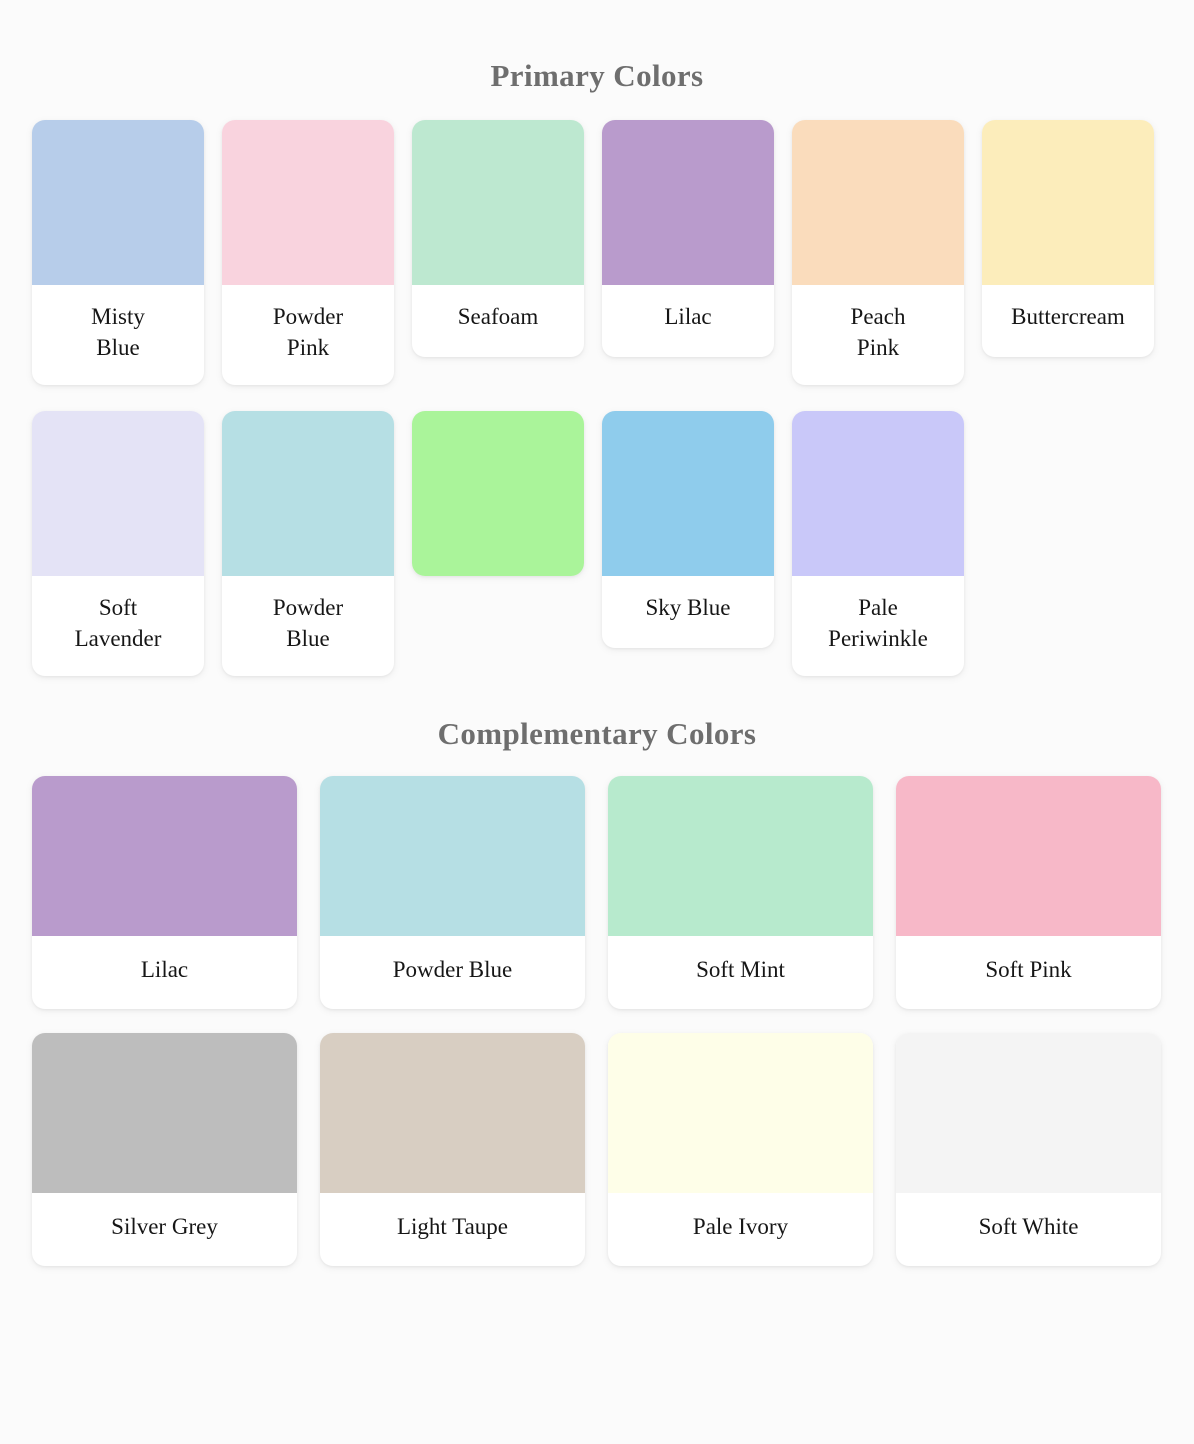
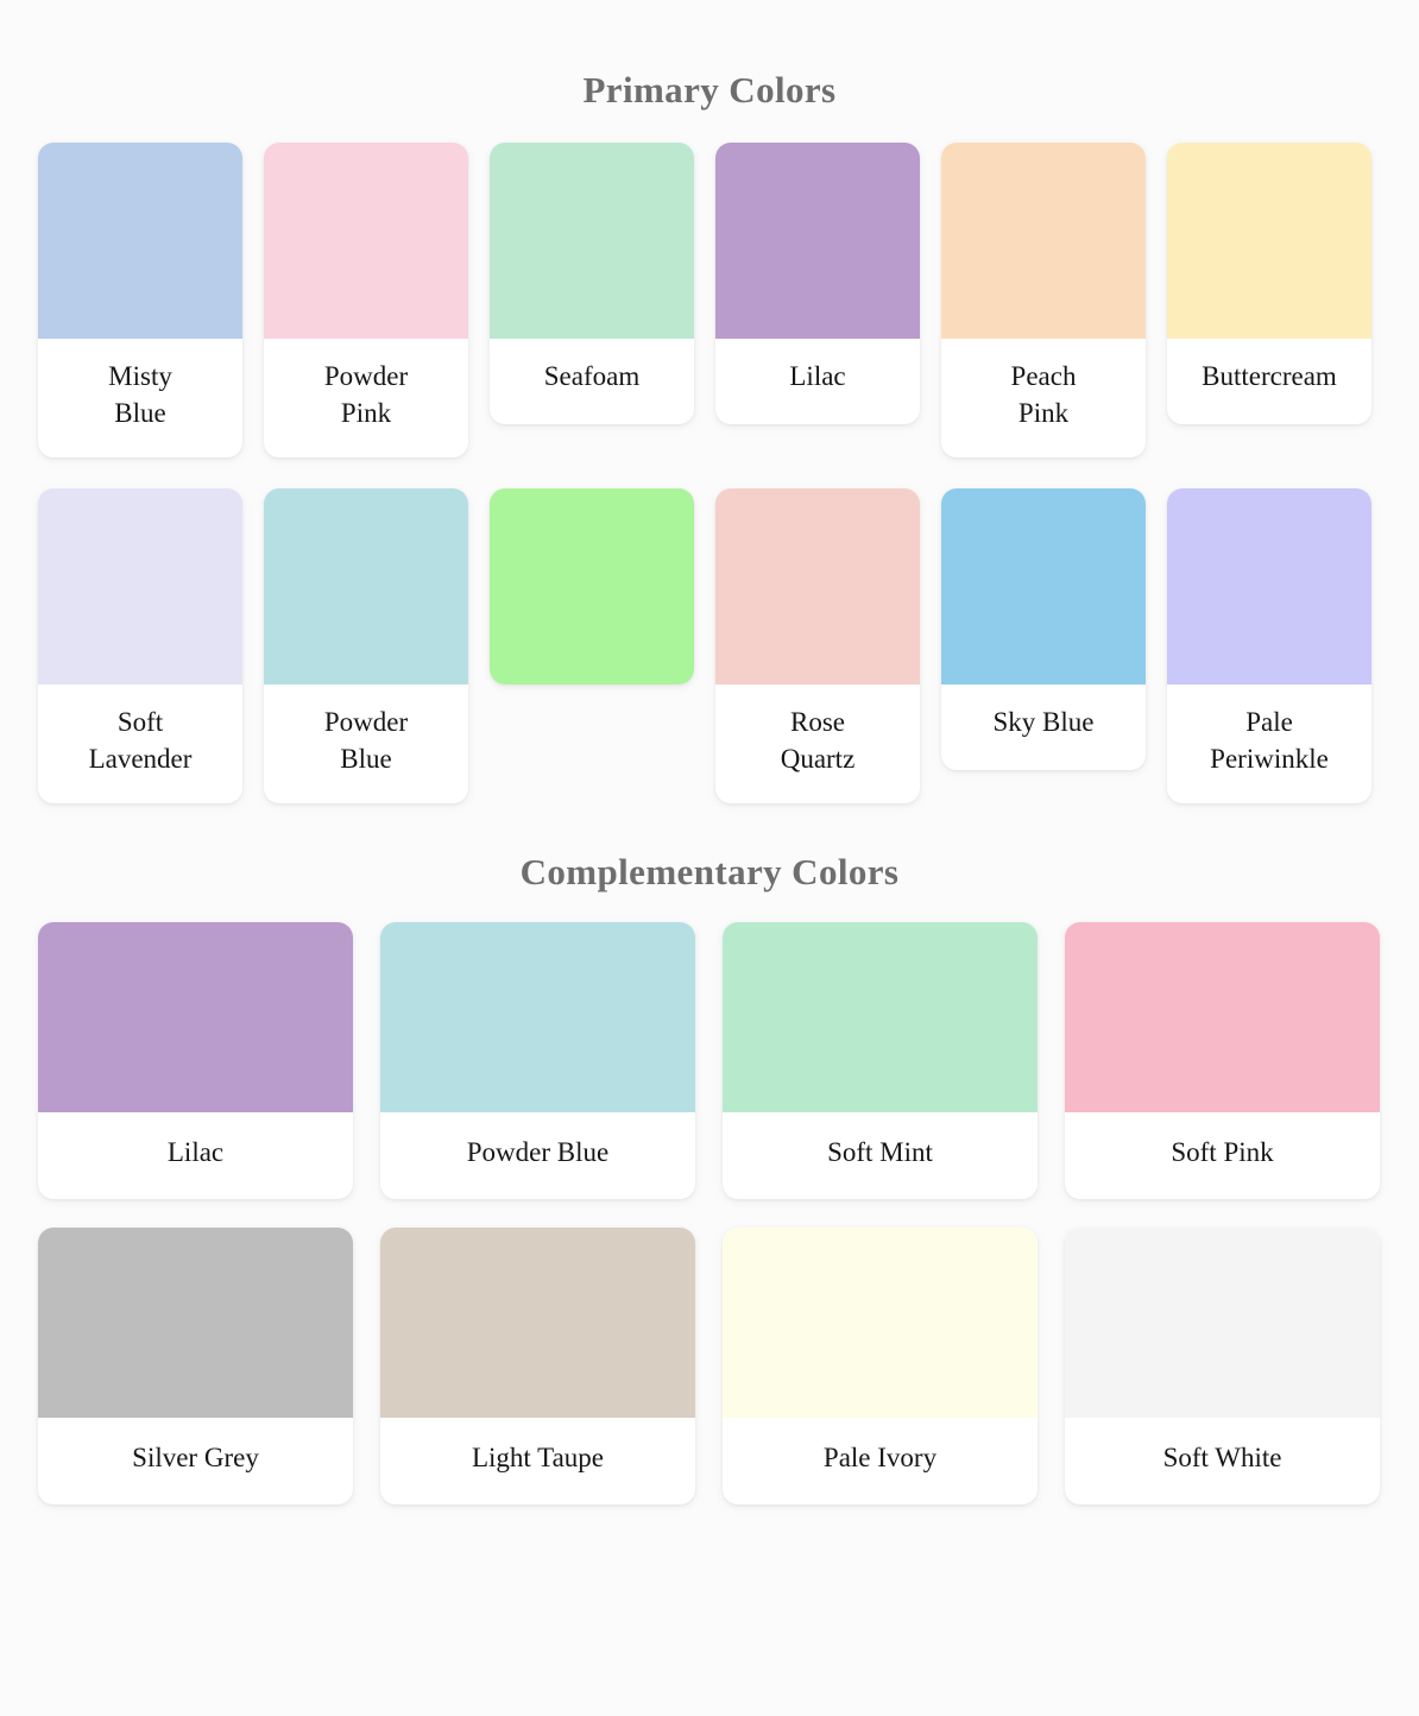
  Primary Colors
  Misty
  Blue
  Powder
  Pink
  Seafoam
  Lilac
  Peach
  Pink
  Buttercream
  Soft
  Lavender
  Powder
  Blue
+ Rose
+ Quartz
  Sky Blue
  Pale
  Periwinkle
  Complementary Colors
  Lilac
  Powder Blue
  Soft Mint
  Soft Pink
  Silver Grey
  Light Taupe
  Pale Ivory
  Soft White
